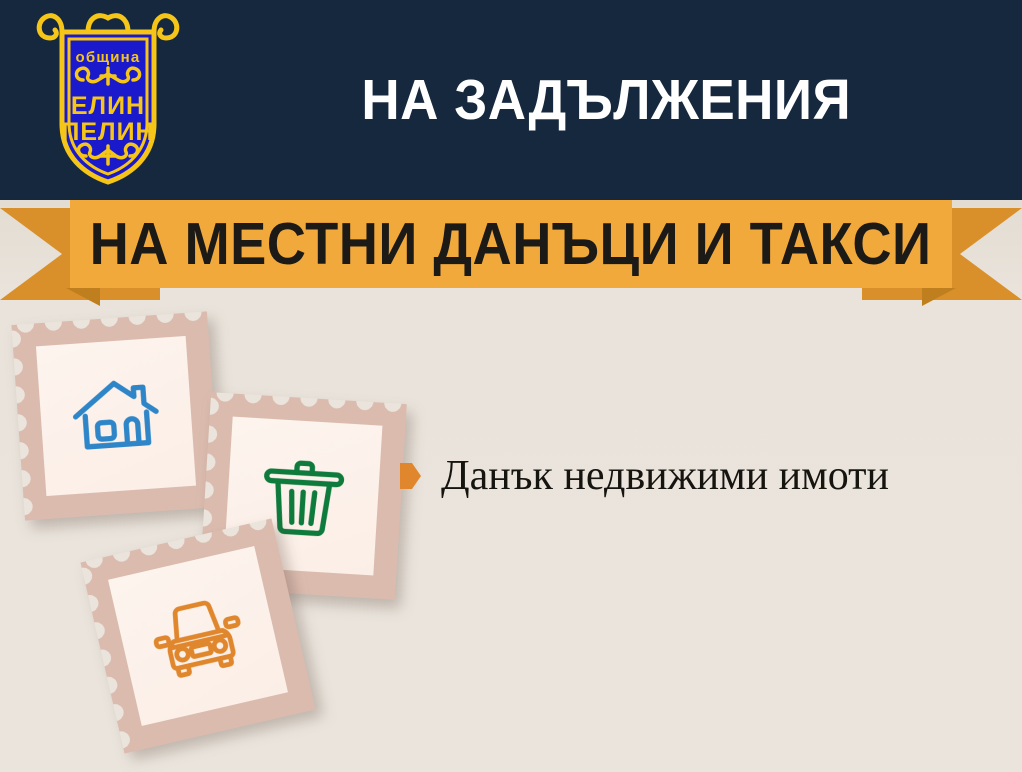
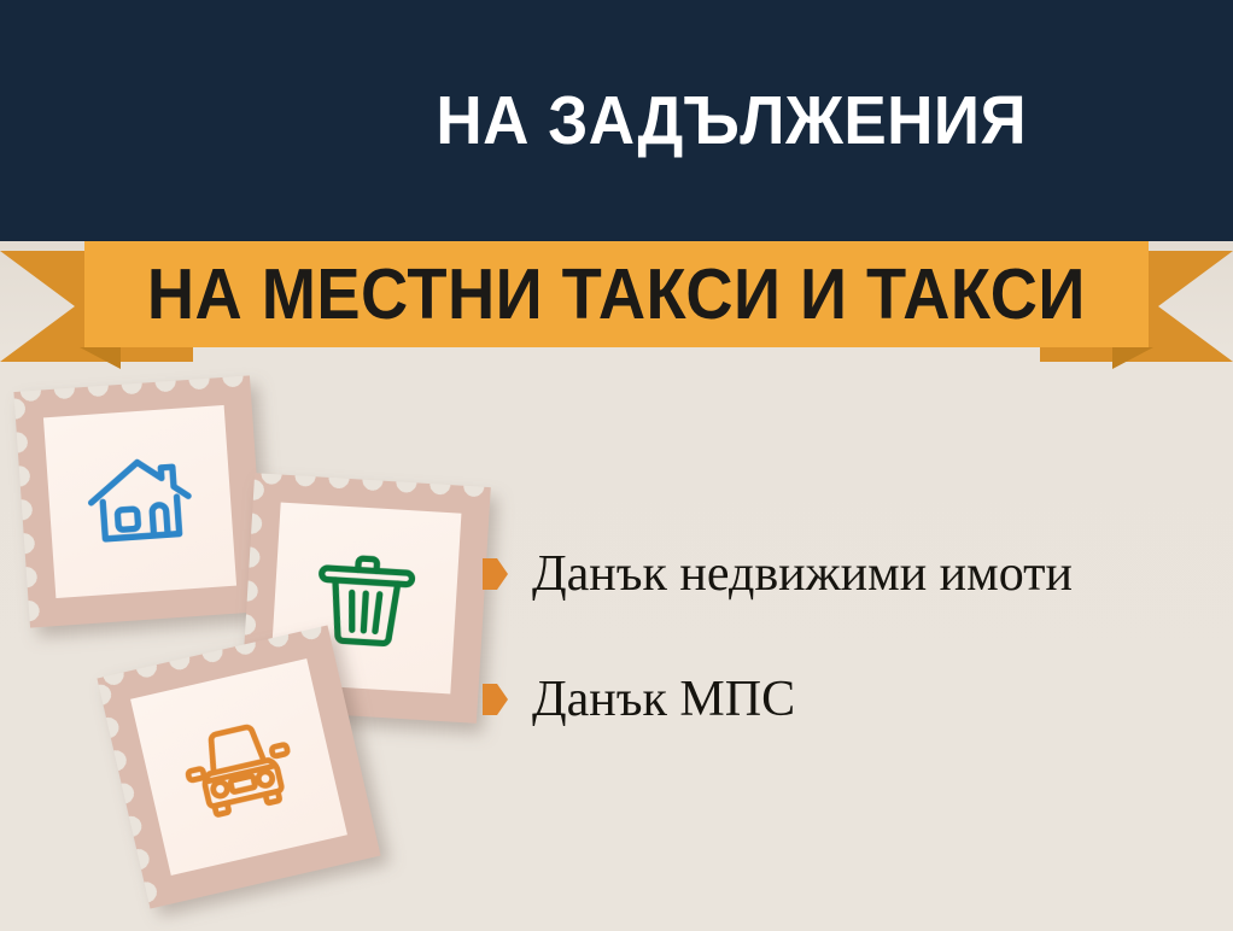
- община
- ЕЛИН
- ПЕЛИН
  НА ЗАДЪЛЖЕНИЯ
- НА МЕСТНИ ДАНЪЦИ И ТАКСИ
+ НА МЕСТНИ ТАКСИ И ТАКСИ
  Данък недвижими имоти
+ Данък МПС
